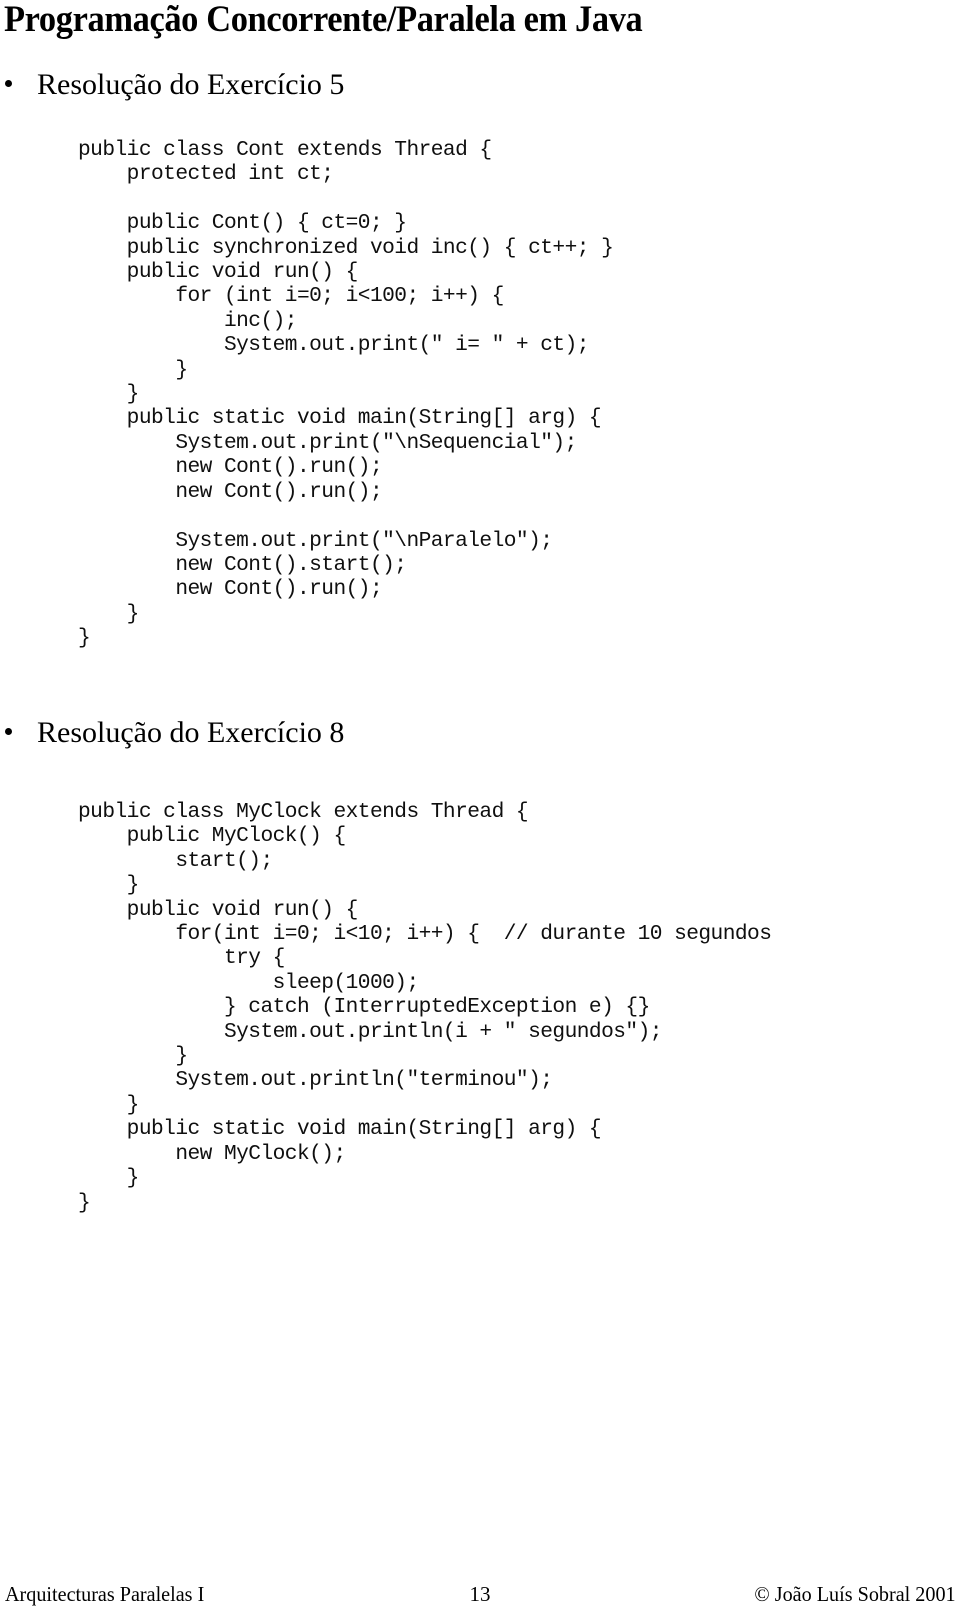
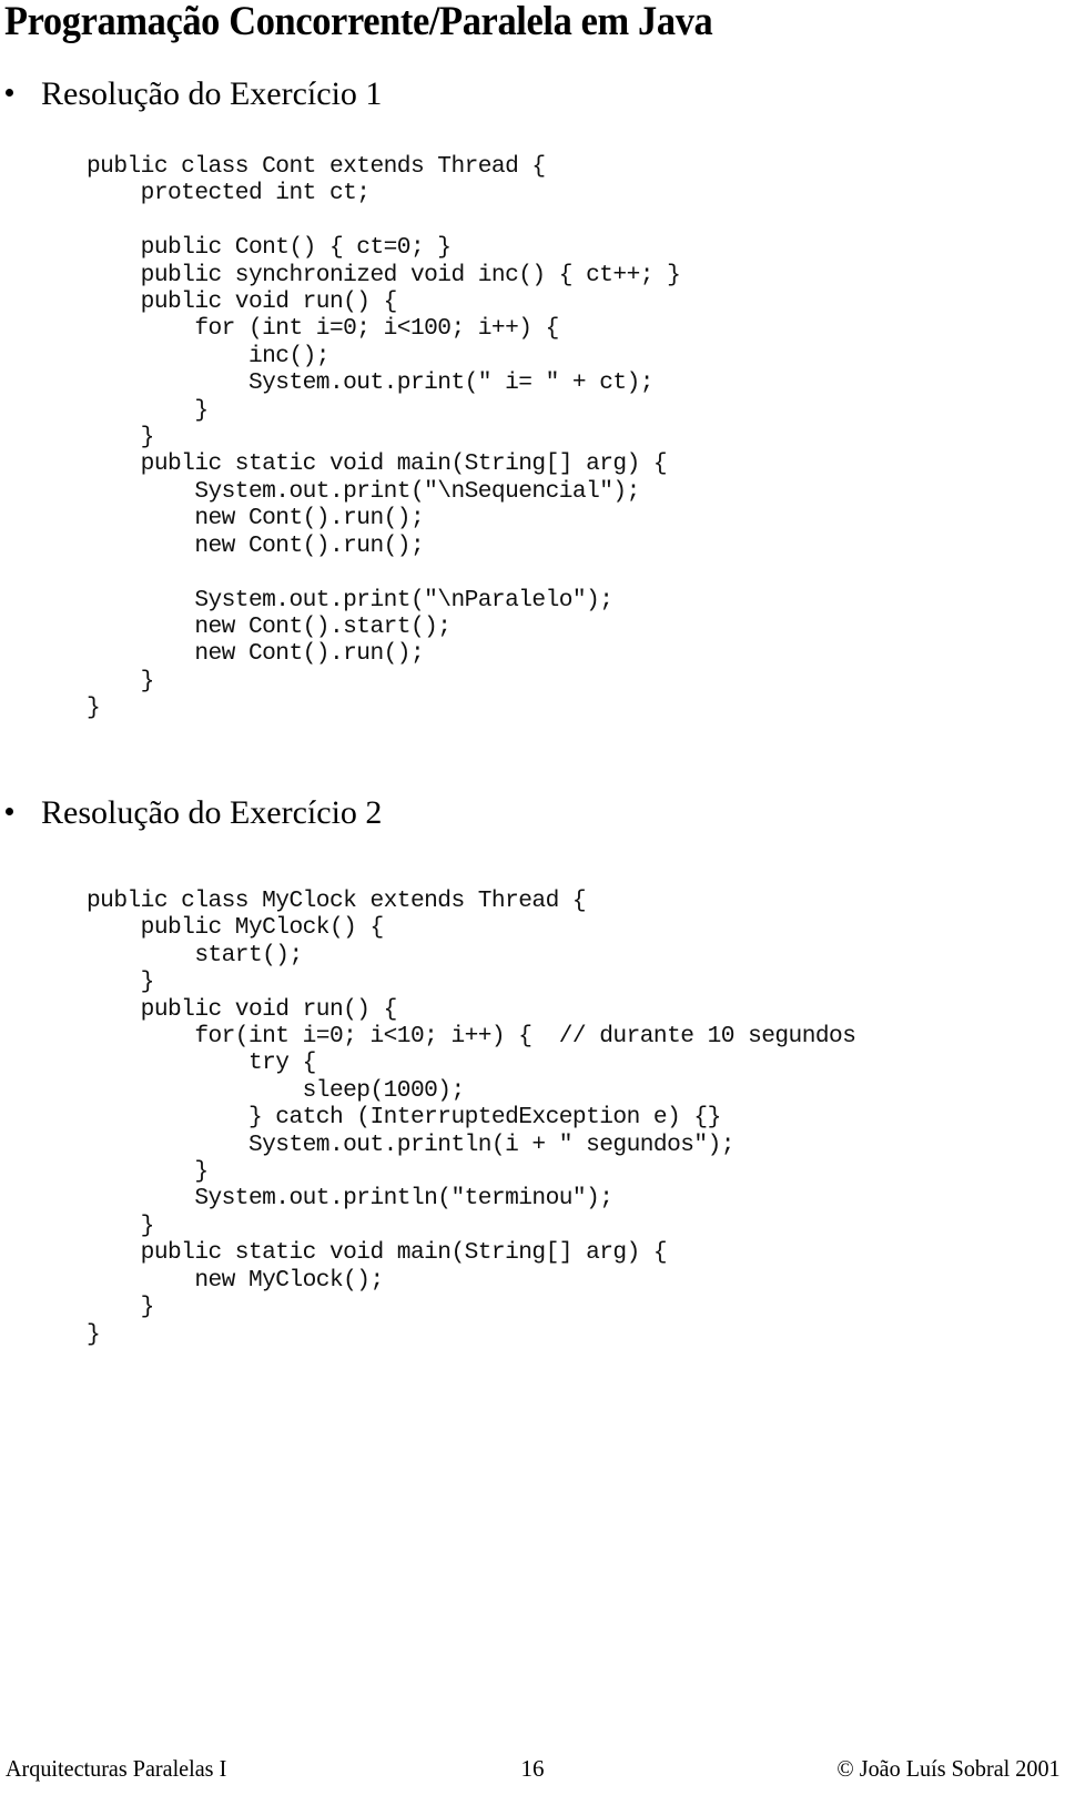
  Programação Concorrente/Paralela em Java
- Resolução do Exercício 5
+ Resolução do Exercício 1
  public class Cont extends Thread {
  protected int ct;
  public Cont() { ct=0; }
  public synchronized void inc() { ct++; }
  public void run() {
  for (int i=0; i<100; i++) {
  inc();
  System.out.print(" i= " + ct);
  }
  }
  public static void main(String[] arg) {
  System.out.print("\nSequencial");
  new Cont().run();
  new Cont().run();
  System.out.print("\nParalelo");
  new Cont().start();
  new Cont().run();
  }
  }
- Resolução do Exercício 8
+ Resolução do Exercício 2
  public class MyClock extends Thread {
  public MyClock() {
  start();
  }
  public void run() {
  for(int i=0; i<10; i++) { // durante 10 segundos
  try {
  sleep(1000);
  } catch (InterruptedException e) {}
  System.out.println(i + " segundos");
  }
  System.out.println("terminou");
  }
  public static void main(String[] arg) {
  new MyClock();
  }
  }
  Arquitecturas Paralelas I
- 13
+ 16
  © João Luís Sobral 2001
